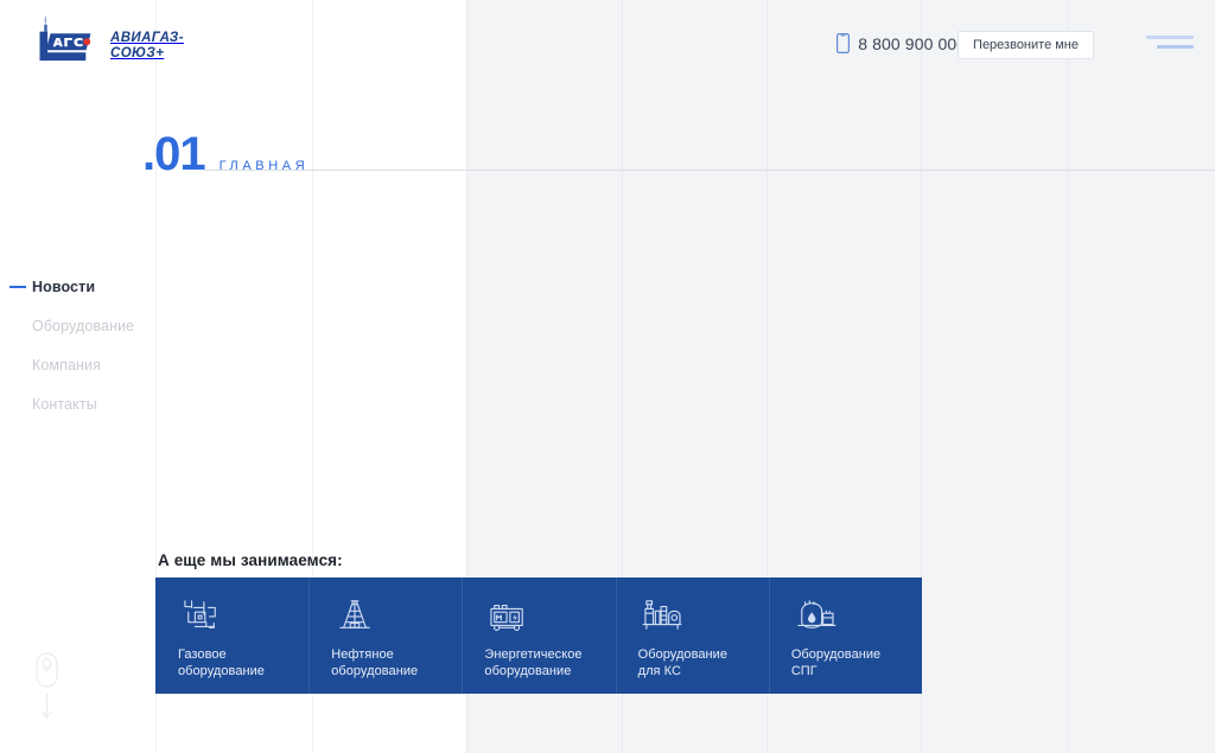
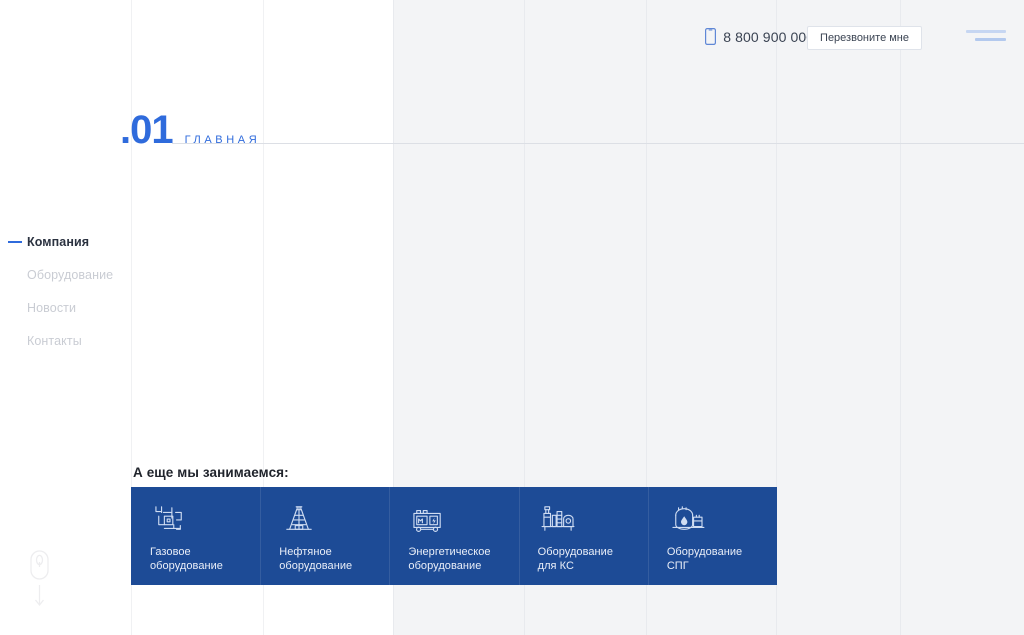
- АВИАГАЗ-
- СОЮЗ+
  8 800 900 00
  Перезвоните мне
  .01
  ГЛАВНАЯ
- Новости
+ Компания
  Оборудование
- Компания
+ Новости
  Контакты
  А еще мы занимаемся:
  Газовое
  оборудование
  Нефтяное
  оборудование
  Энергетическое
  оборудование
  Оборудование
  для КС
  Оборудование
  СПГ
